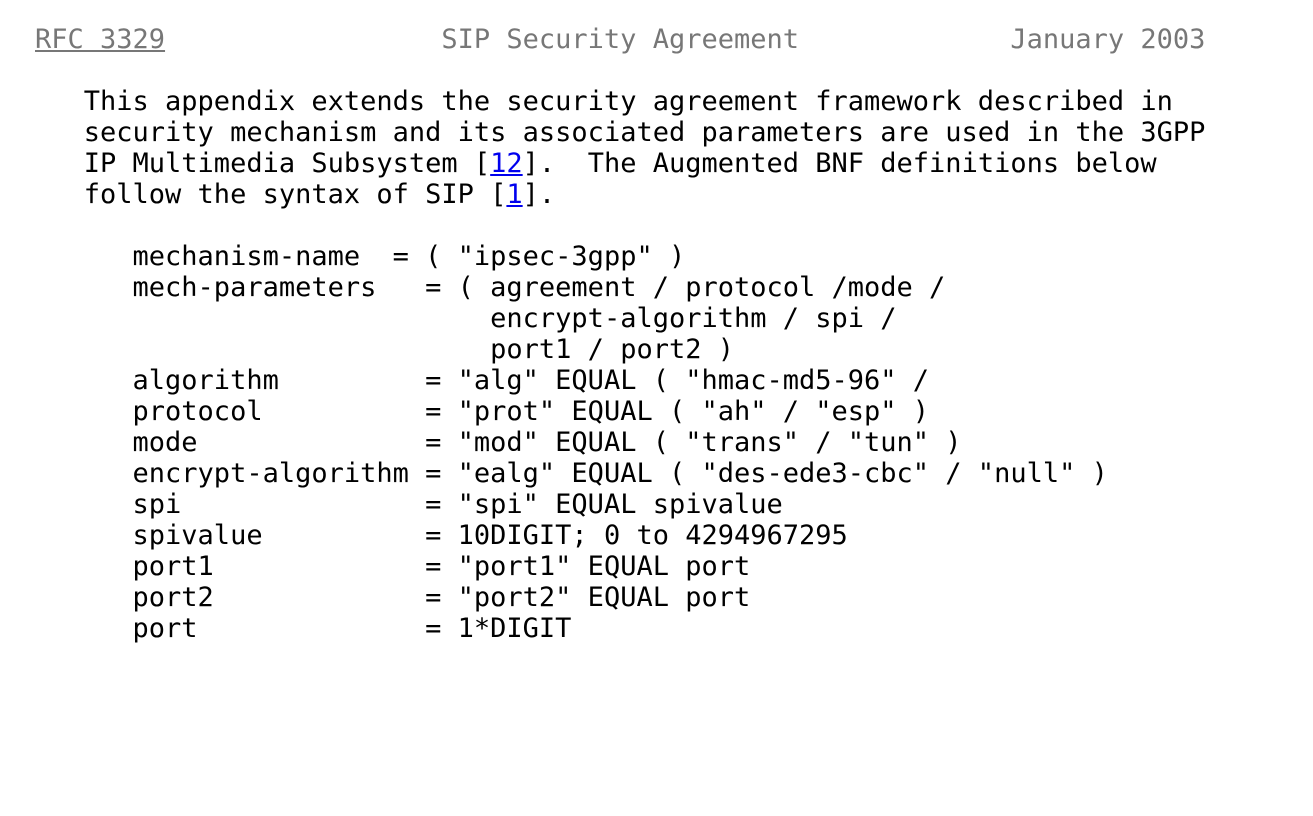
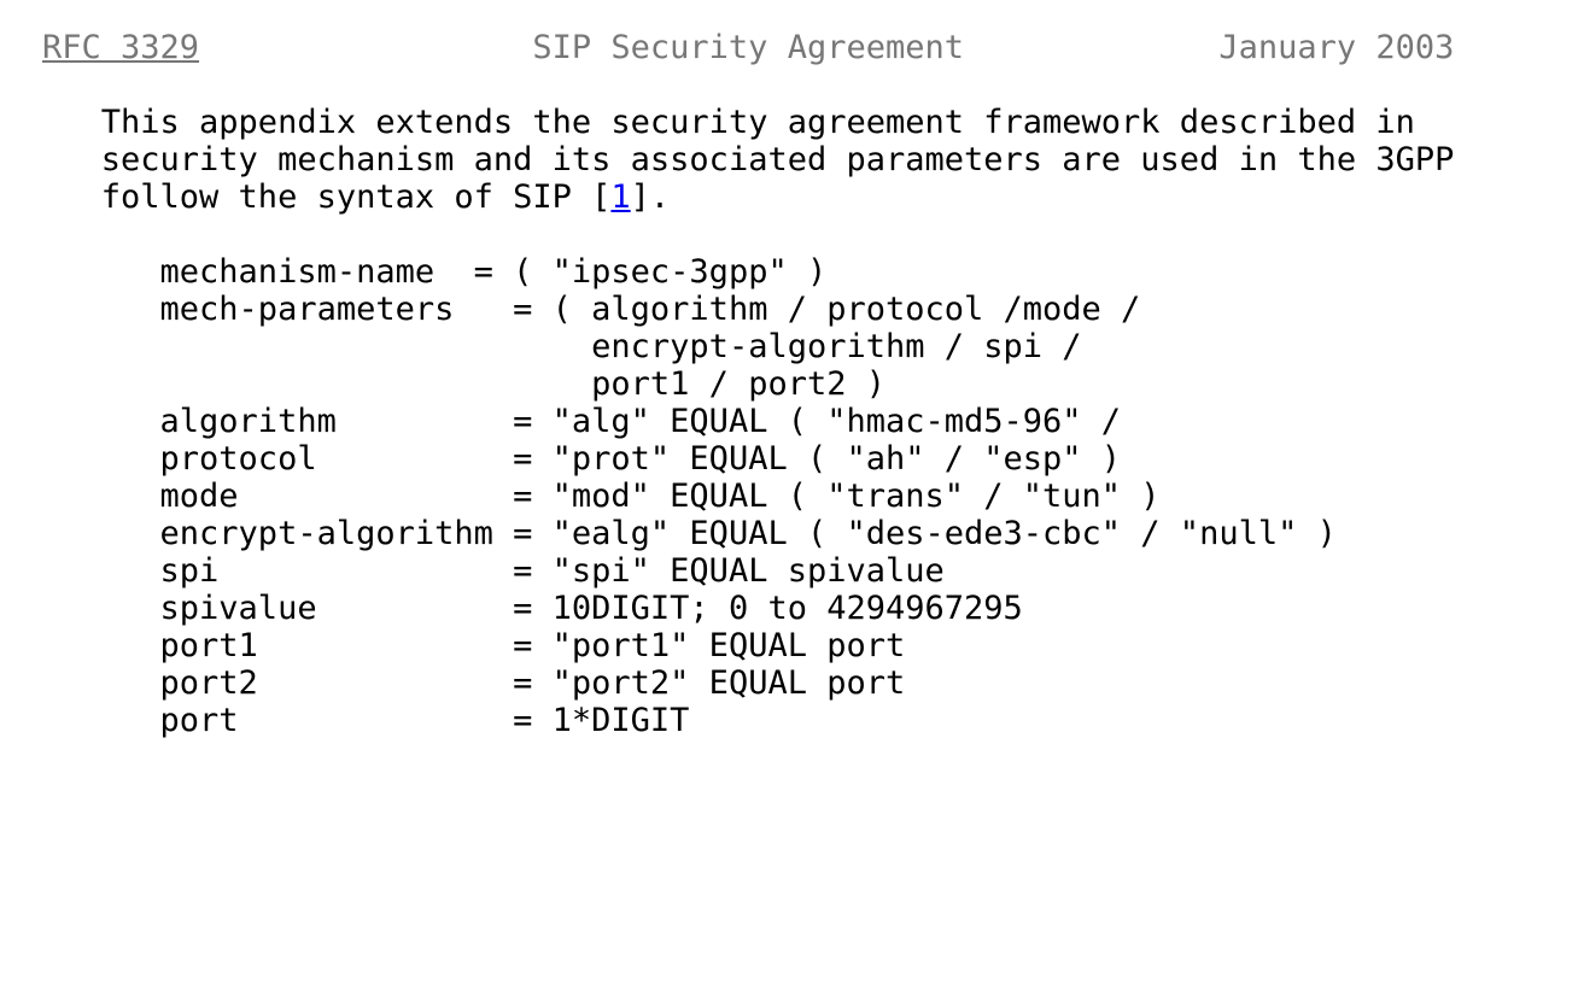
  RFC 3329
  SIP Security Agreement
  January 2003
  This appendix extends the security agreement framework described in
  security mechanism and its associated parameters are used in the 3GPP
- IP Multimedia Subsystem [12]. The Augmented BNF definitions below
  follow the syntax of SIP [1].
  mechanism-name = ( "ipsec-3gpp" )
- mech-parameters = ( agreement / protocol /mode /
+ mech-parameters = ( algorithm / protocol /mode /
  encrypt-algorithm / spi /
  port1 / port2 )
  algorithm = "alg" EQUAL ( "hmac-md5-96" /
  protocol = "prot" EQUAL ( "ah" / "esp" )
  mode = "mod" EQUAL ( "trans" / "tun" )
  encrypt-algorithm = "ealg" EQUAL ( "des-ede3-cbc" / "null" )
  spi = "spi" EQUAL spivalue
  spivalue = 10DIGIT; 0 to 4294967295
  port1 = "port1" EQUAL port
  port2 = "port2" EQUAL port
  port = 1*DIGIT
